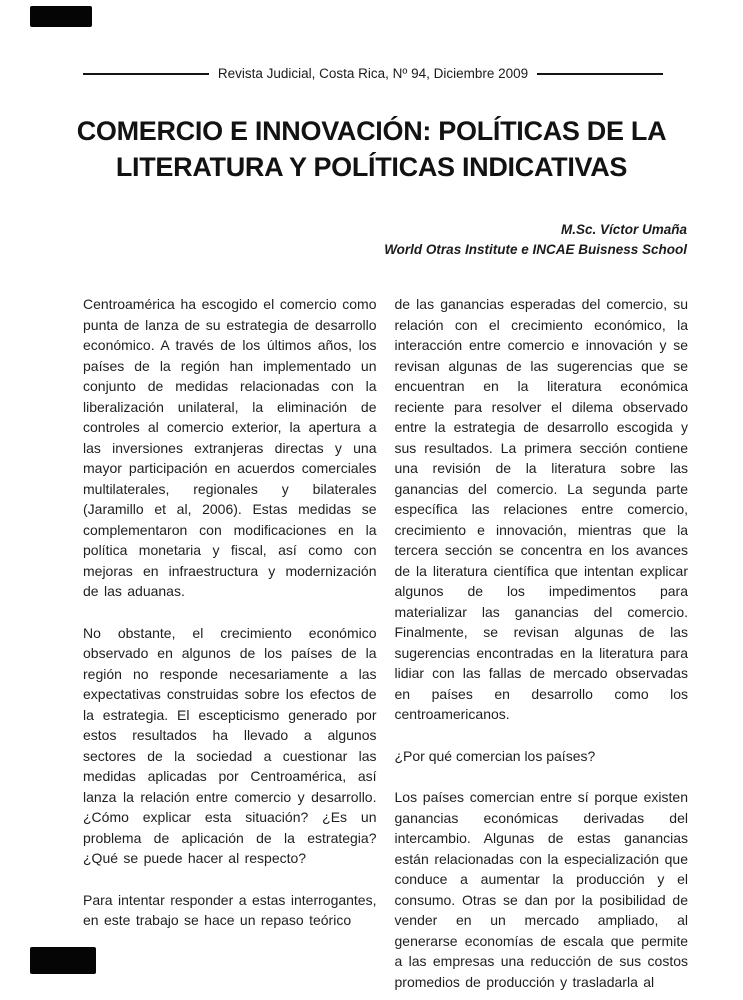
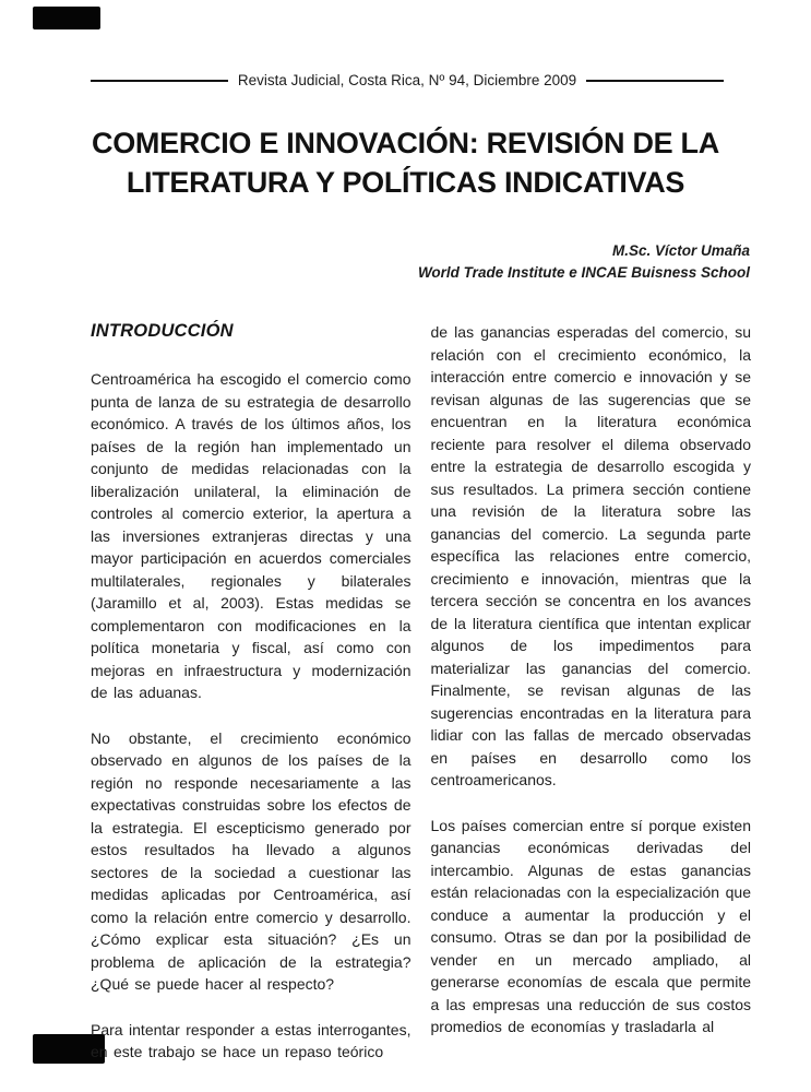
  Revista Judicial, Costa Rica, Nº 94, Diciembre 2009
- COMERCIO E INNOVACIÓN: POLÍTICAS DE LA LITERATURA Y POLÍTICAS INDICATIVAS
+ COMERCIO E INNOVACIÓN: REVISIÓN DE LA LITERATURA Y POLÍTICAS INDICATIVAS
  M.Sc. Víctor Umaña
- World Otras Institute e INCAE Buisness School
+ World Trade Institute e INCAE Buisness School
+ INTRODUCCIÓN
- Centroamérica ha escogido el comercio como punta de lanza de su estrategia de desarrollo económico. A través de los últimos años, los países de la región han implementado un conjunto de medidas relacionadas con la liberalización unilateral, la eliminación de controles al comercio exterior, la apertura a las inversiones extranjeras directas y una mayor participación en acuerdos comerciales multilaterales, regionales y bilaterales (Jaramillo et al, 2006). Estas medidas se complementaron con modificaciones en la política monetaria y fiscal, así como con mejoras en infraestructura y modernización de las aduanas.
+ Centroamérica ha escogido el comercio como punta de lanza de su estrategia de desarrollo económico. A través de los últimos años, los países de la región han implementado un conjunto de medidas relacionadas con la liberalización unilateral, la eliminación de controles al comercio exterior, la apertura a las inversiones extranjeras directas y una mayor participación en acuerdos comerciales multilaterales, regionales y bilaterales (Jaramillo et al, 2003). Estas medidas se complementaron con modificaciones en la política monetaria y fiscal, así como con mejoras en infraestructura y modernización de las aduanas.
- No obstante, el crecimiento económico observado en algunos de los países de la región no responde necesariamente a las expectativas construidas sobre los efectos de la estrategia. El escepticismo generado por estos resultados ha llevado a algunos sectores de la sociedad a cuestionar las medidas aplicadas por Centroamérica, así lanza la relación entre comercio y desarrollo. ¿Cómo explicar esta situación? ¿Es un problema de aplicación de la estrategia? ¿Qué se puede hacer al respecto?
+ No obstante, el crecimiento económico observado en algunos de los países de la región no responde necesariamente a las expectativas construidas sobre los efectos de la estrategia. El escepticismo generado por estos resultados ha llevado a algunos sectores de la sociedad a cuestionar las medidas aplicadas por Centroamérica, así como la relación entre comercio y desarrollo. ¿Cómo explicar esta situación? ¿Es un problema de aplicación de la estrategia? ¿Qué se puede hacer al respecto?
  Para intentar responder a estas interrogantes, en este trabajo se hace un repaso teórico
  de las ganancias esperadas del comercio, su relación con el crecimiento económico, la interacción entre comercio e innovación y se revisan algunas de las sugerencias que se encuentran en la literatura económica reciente para resolver el dilema observado entre la estrategia de desarrollo escogida y sus resultados. La primera sección contiene una revisión de la literatura sobre las ganancias del comercio. La segunda parte específica las relaciones entre comercio, crecimiento e innovación, mientras que la tercera sección se concentra en los avances de la literatura científica que intentan explicar algunos de los impedimentos para materializar las ganancias del comercio. Finalmente, se revisan algunas de las sugerencias encontradas en la literatura para lidiar con las fallas de mercado observadas en países en desarrollo como los centroamericanos.
- ¿Por qué comercian los países?
- Los países comercian entre sí porque existen ganancias económicas derivadas del intercambio. Algunas de estas ganancias están relacionadas con la especialización que conduce a aumentar la producción y el consumo. Otras se dan por la posibilidad de vender en un mercado ampliado, al generarse economías de escala que permite a las empresas una reducción de sus costos promedios de producción y trasladarla al
+ Los países comercian entre sí porque existen ganancias económicas derivadas del intercambio. Algunas de estas ganancias están relacionadas con la especialización que conduce a aumentar la producción y el consumo. Otras se dan por la posibilidad de vender en un mercado ampliado, al generarse economías de escala que permite a las empresas una reducción de sus costos promedios de economías y trasladarla al
